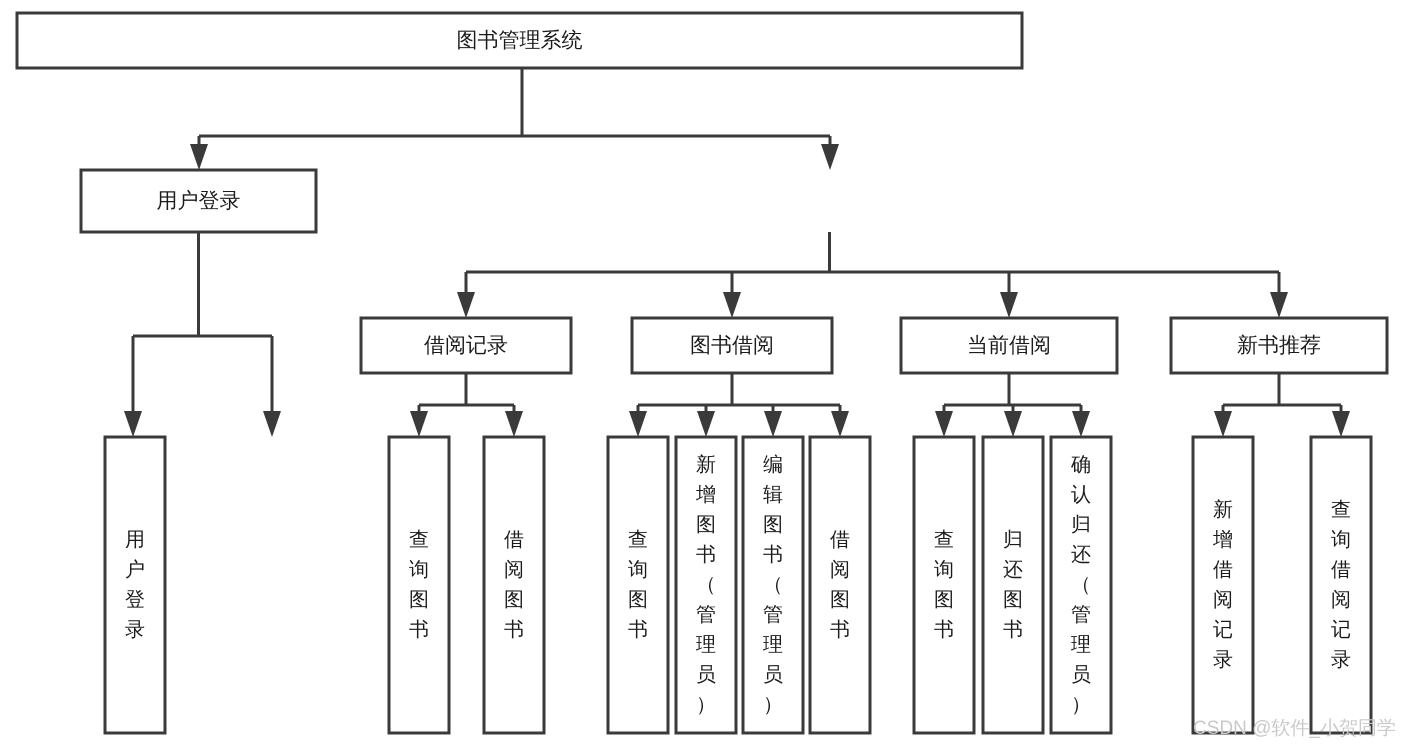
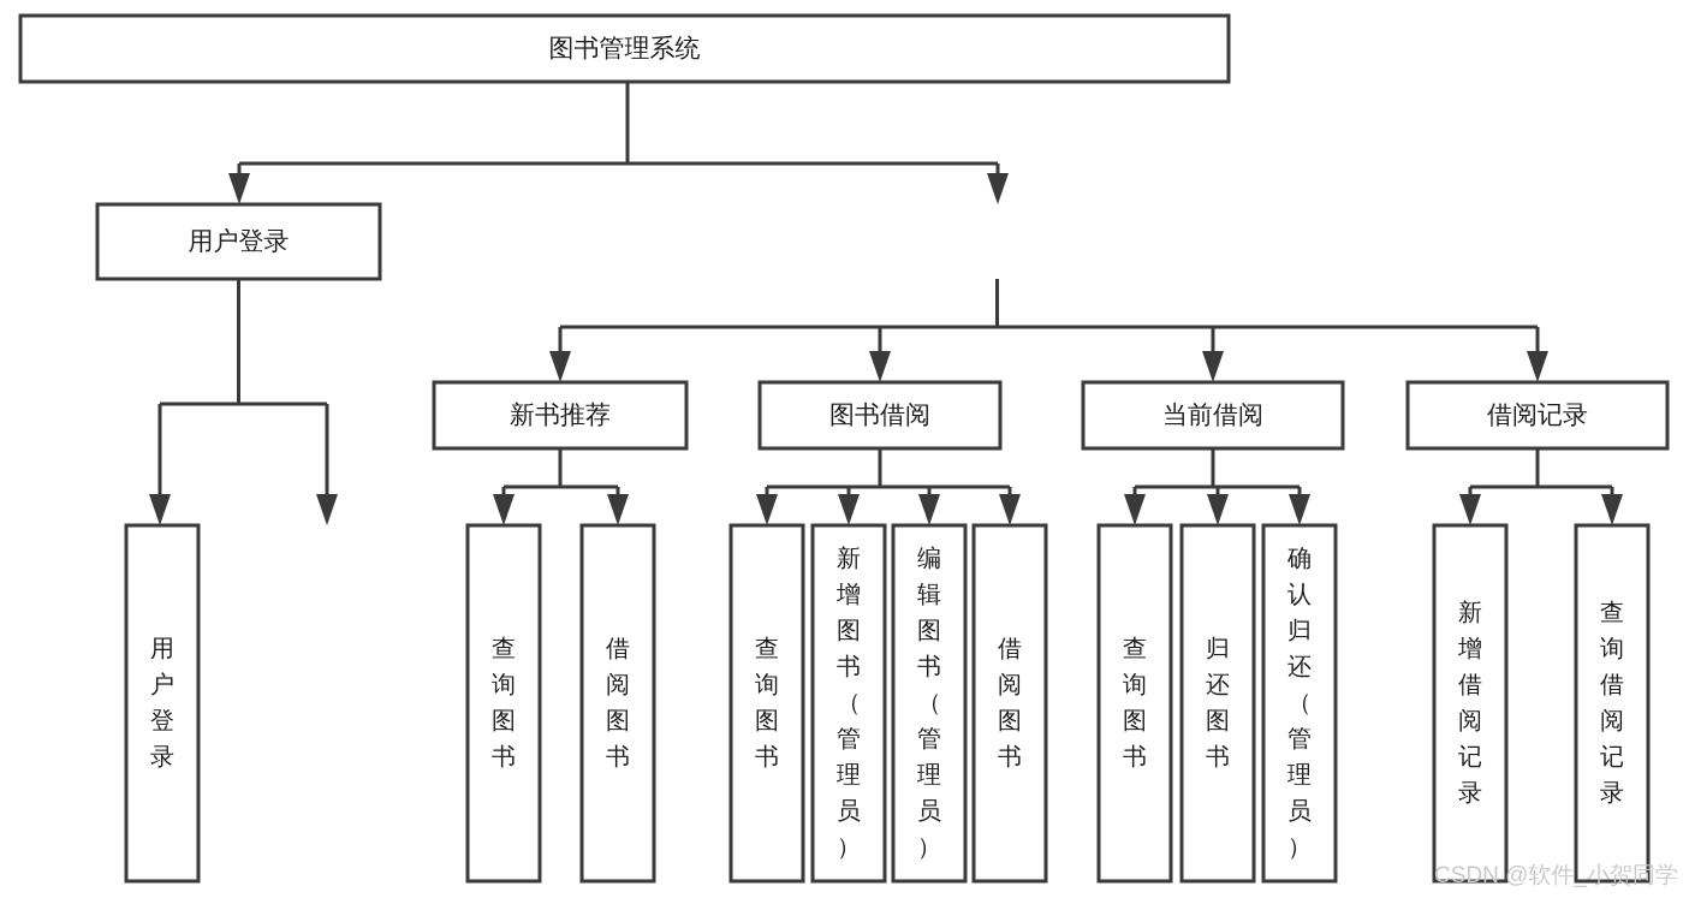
  图书管理系统
  用户登录
- 借阅记录
+ 新书推荐
  图书借阅
  当前借阅
- 新书推荐
+ 借阅记录
  用户登录
  查询图书
  借阅图书
  查询图书
  新增图书（管理员）
  编辑图书（管理员）
  借阅图书
  查询图书
  归还图书
  确认归还（管理员）
  新增借阅记录
  查询借阅记录
  CSDN @软件_小贺同学
